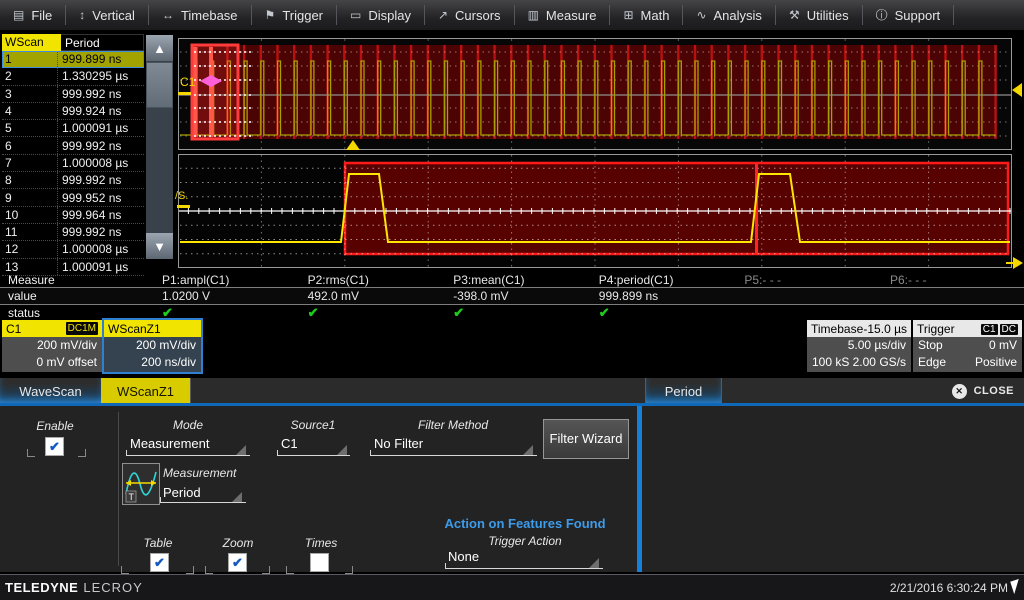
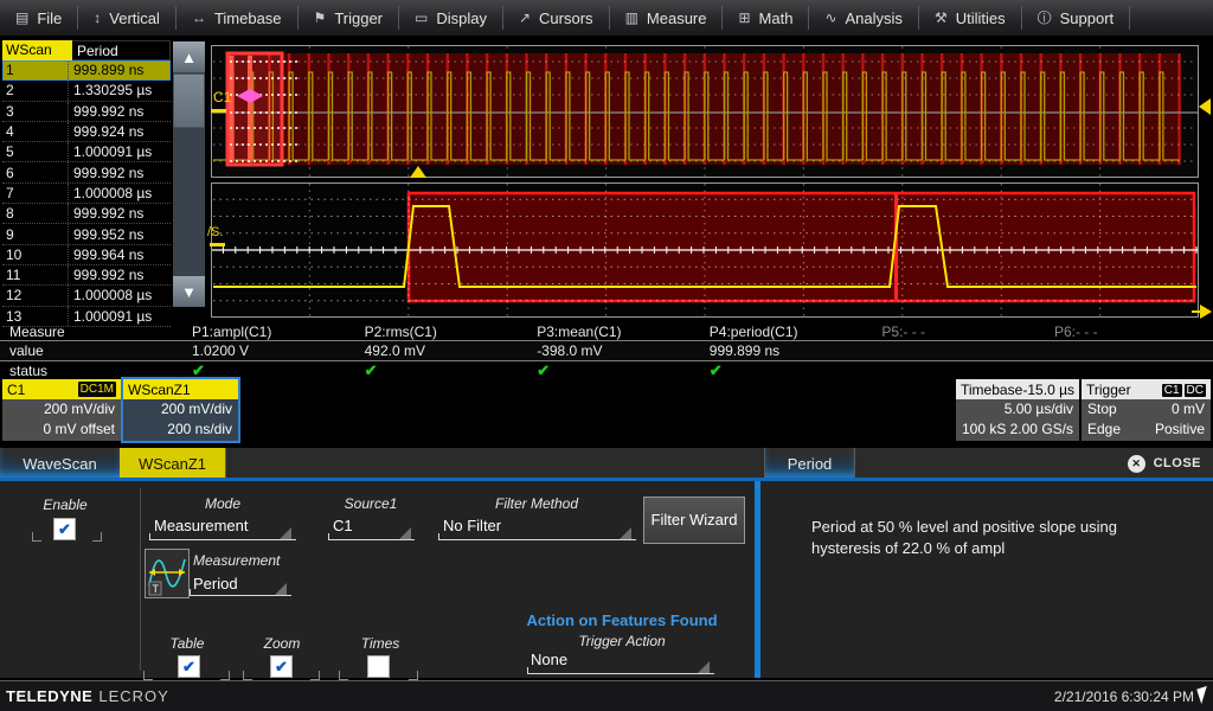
  ▤
  File
  ↕
  Vertical
  ↔
  Timebase
  ⚑
  Trigger
  ▭
  Display
  ↗
  Cursors
  ▥
  Measure
  ⊞
  Math
  ∿
  Analysis
  ⚒
  Utilities
  ⓘ
  Support
  WScan
  Period
  1
  999.899 ns
  2
  1.330295 µs
  3
  999.992 ns
  4
  999.924 ns
  5
  1.000091 µs
  6
  999.992 ns
  7
  1.000008 µs
  8
  999.992 ns
  9
  999.952 ns
  10
  999.964 ns
  11
  999.992 ns
  12
  1.000008 µs
  13
  1.000091 µs
  ▲
  ▼
  C1
  /S.
  Measure
  P1:ampl(C1)
  P2:rms(C1)
  P3:mean(C1)
  P4:period(C1)
  P5:- - -
  P6:- - -
  value
  1.0200 V
  492.0 mV
  -398.0 mV
  999.899 ns
  status
  ✔
  ✔
  ✔
  ✔
  C1
  DC1M
  200 mV/div
  0 mV offset
  WScanZ1
  200 mV/div
  200 ns/div
  Timebase
  -15.0 µs
  5.00 µs/div
  100 kS
  2.00 GS/s
  Trigger
  C1 DC
  Stop
  0 mV
  Edge
  Positive
  WaveScan
  WScanZ1
  Period
  ✕
  CLOSE
  Enable
  ✔
  Mode
  Measurement
  Source1
  C1
  T
  Measurement
  Period
  Filter Method
  No Filter
  Filter Wizard
  Table
  ✔
  Zoom
  ✔
  Times
  Action on Features Found
  Trigger Action
  None
+ Period at 50 % level and positive slope using hysteresis of 22.0 % of ampl
  TELEDYNE LECROY
  2/21/2016 6:30:24 PM
